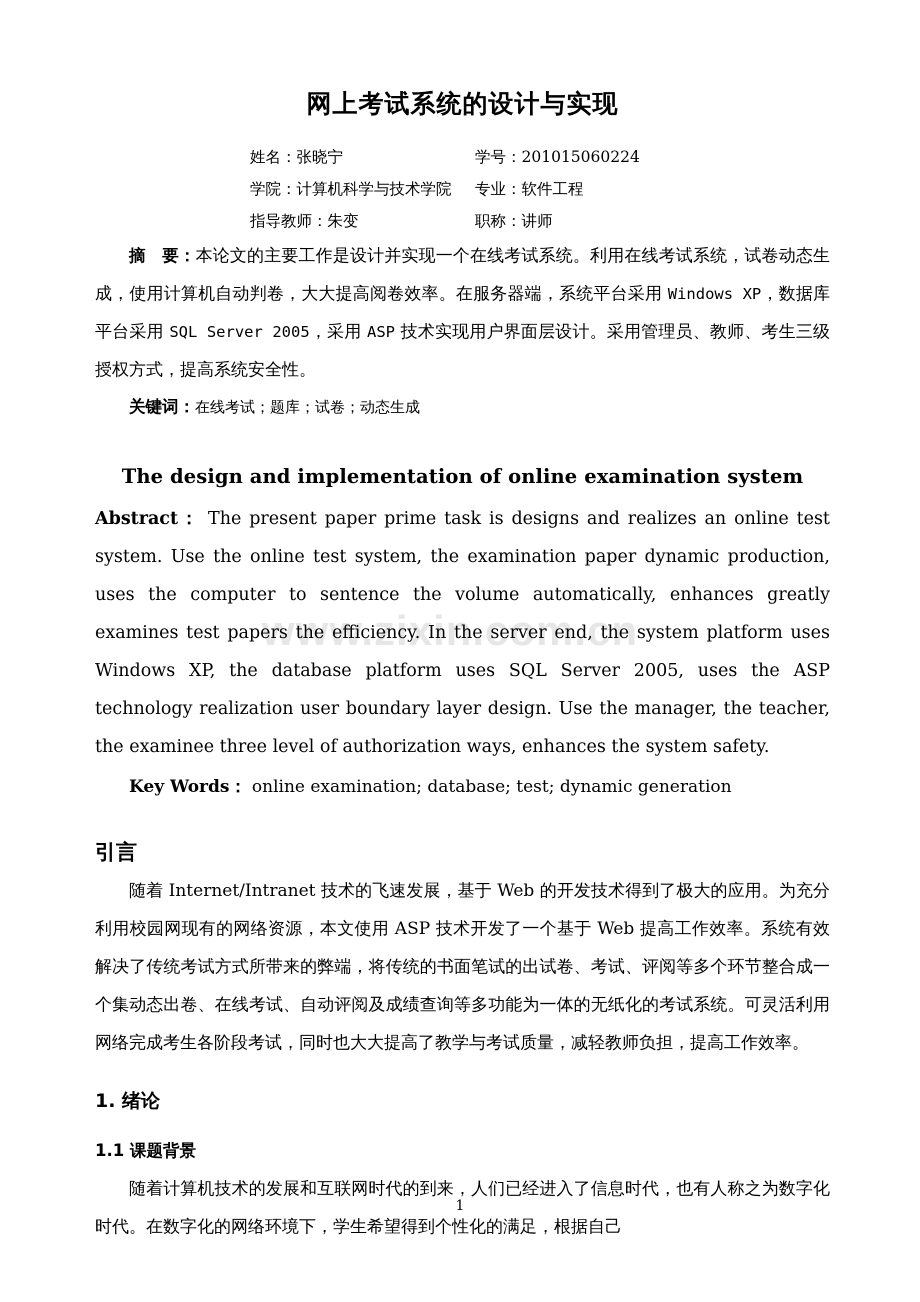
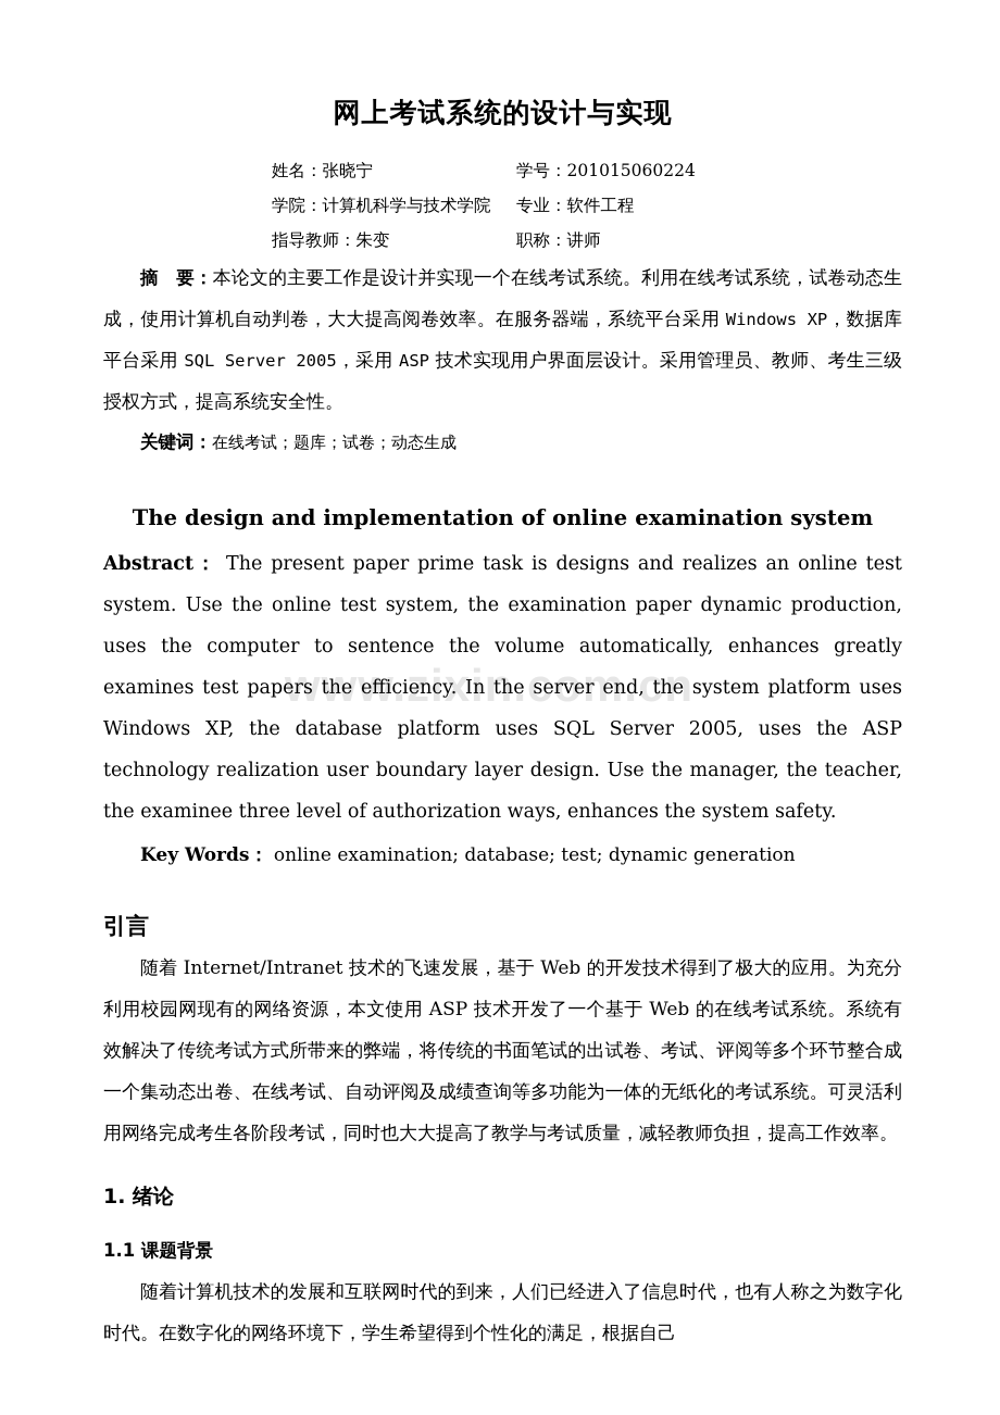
  www.zixin.com.cn
  网上考试系统的设计与实现
  姓名：张晓宁
  学号：201015060224
  学院：计算机科学与技术学院
  专业：软件工程
  指导教师：朱变
  职称：讲师
  摘 要：本论文的主要工作是设计并实现一个在线考试系统。利用在线考试系统，试卷动态生成，使用计算机自动判卷，大大提高阅卷效率。在服务器端，系统平台采用 Windows XP，数据库平台采用 SQL Server 2005，采用 ASP 技术实现用户界面层设计。采用管理员、教师、考生三级授权方式，提高系统安全性。
  关键词：在线考试；题库；试卷；动态生成
  The design and implementation of online examination system
  Abstract： The present paper prime task is designs and realizes an online test system. Use the online test system, the examination paper dynamic production, uses the computer to sentence the volume automatically, enhances greatly examines test papers the efficiency. In the server end, the system platform uses Windows XP, the database platform uses SQL Server 2005, uses the ASP technology realization user boundary layer design. Use the manager, the teacher, the examinee three level of authorization ways, enhances the system safety.
  Key Words： online examination; database; test; dynamic generation
  引言
- 随着 Internet/Intranet 技术的飞速发展，基于 Web 的开发技术得到了极大的应用。为充分利用校园网现有的网络资源，本文使用 ASP 技术开发了一个基于 Web 提高工作效率。系统有效解决了传统考试方式所带来的弊端，将传统的书面笔试的出试卷、考试、评阅等多个环节整合成一个集动态出卷、在线考试、自动评阅及成绩查询等多功能为一体的无纸化的考试系统。可灵活利用网络完成考生各阶段考试，同时也大大提高了教学与考试质量，减轻教师负担，提高工作效率。
+ 随着 Internet/Intranet 技术的飞速发展，基于 Web 的开发技术得到了极大的应用。为充分利用校园网现有的网络资源，本文使用 ASP 技术开发了一个基于 Web 的在线考试系统。系统有效解决了传统考试方式所带来的弊端，将传统的书面笔试的出试卷、考试、评阅等多个环节整合成一个集动态出卷、在线考试、自动评阅及成绩查询等多功能为一体的无纸化的考试系统。可灵活利用网络完成考生各阶段考试，同时也大大提高了教学与考试质量，减轻教师负担，提高工作效率。
  1. 绪论
  1.1 课题背景
  随着计算机技术的发展和互联网时代的到来，人们已经进入了信息时代，也有人称之为数字化时代。在数字化的网络环境下，学生希望得到个性化的满足，根据自己
- 1
